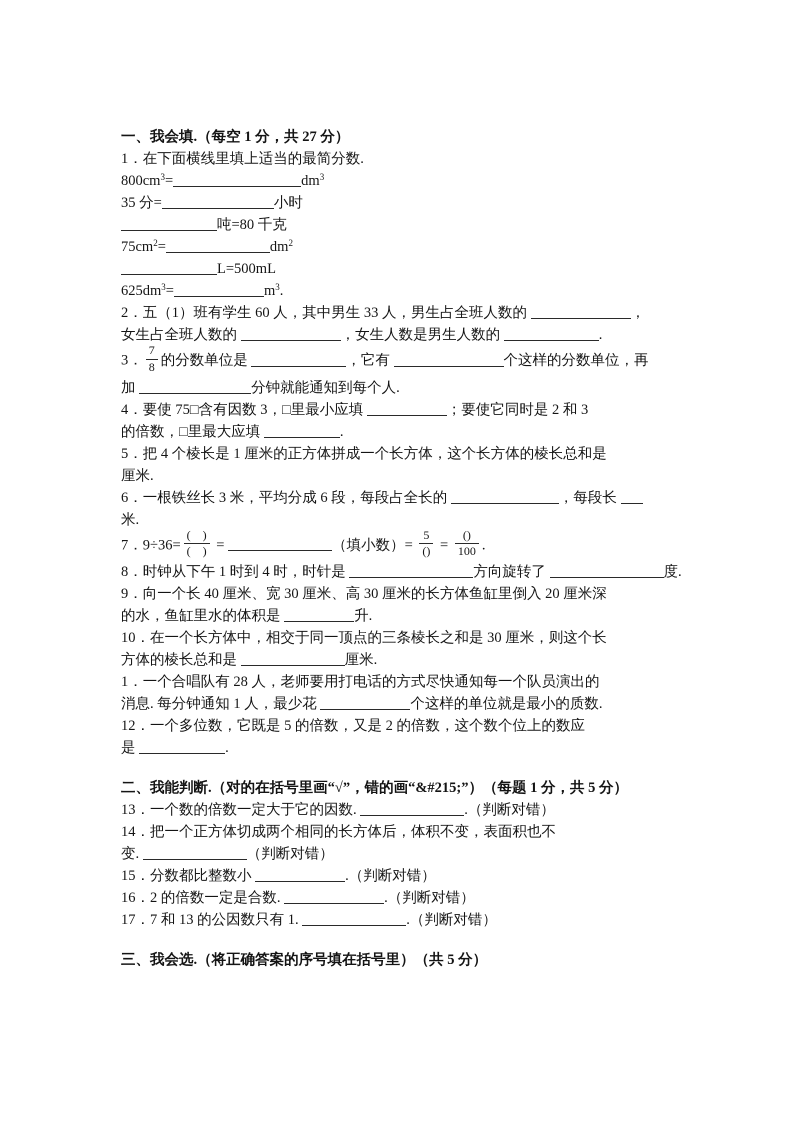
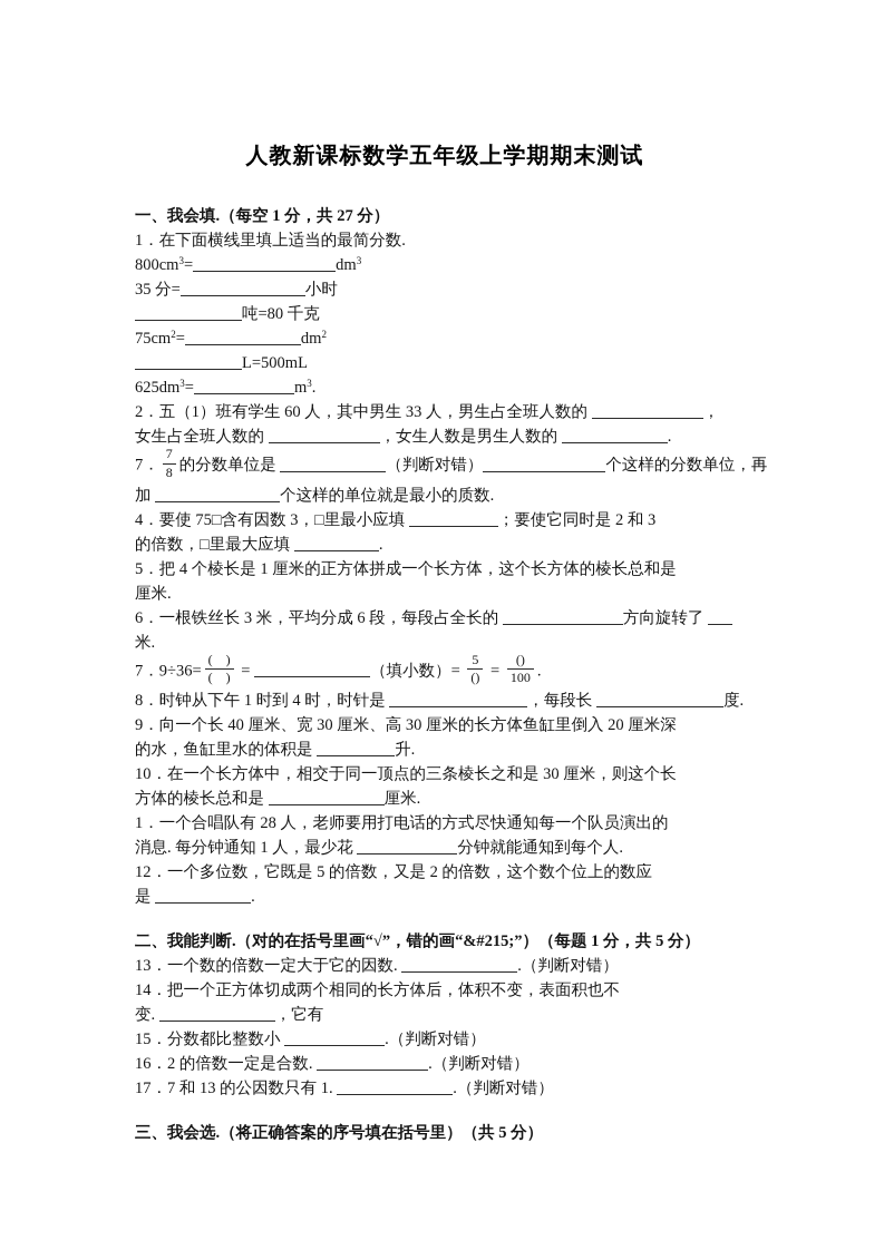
+ 人教新课标数学五年级上学期期末测试
  一、我会填.（每空 1 分，共 27 分）
  1．在下面横线里填上适当的最简分数.
  800cm3= dm3
  35 分= 小时
  吨=80 千克
  75cm2= dm2
  L=500mL
  625dm3= m3.
  2．五（1）班有学生 60 人，其中男生 33 人，男生占全班人数的 ，
  女生占全班人数的 ，女生人数是男生人数的 .
- 3．
+ 7．
  7
  8
- 的分数单位是 ，它有 个这样的分数单位，再
+ 的分数单位是 （判断对错） 个这样的分数单位，再
- 加 分钟就能通知到每个人.
+ 加 个这样的单位就是最小的质数.
  4．要使 75□含有因数 3，□里最小应填 ；要使它同时是 2 和 3
  的倍数，□里最大应填 .
  5．把 4 个棱长是 1 厘米的正方体拼成一个长方体，这个长方体的棱长总和是
  厘米.
- 6．一根铁丝长 3 米，平均分成 6 段，每段占全长的 ，每段长
+ 6．一根铁丝长 3 米，平均分成 6 段，每段占全长的 方向旋转了
  米.
  7．9÷36=
  ( )
  ( )
  = （填小数）=
  5
  ()
  =
  ()
  100
  .
- 8．时钟从下午 1 时到 4 时，时针是 方向旋转了 度.
+ 8．时钟从下午 1 时到 4 时，时针是 ，每段长 度.
  9．向一个长 40 厘米、宽 30 厘米、高 30 厘米的长方体鱼缸里倒入 20 厘米深
  的水，鱼缸里水的体积是 升.
  10．在一个长方体中，相交于同一顶点的三条棱长之和是 30 厘米，则这个长
  方体的棱长总和是 厘米.
  1．一个合唱队有 28 人，老师要用打电话的方式尽快通知每一个队员演出的
- 消息. 每分钟通知 1 人，最少花 个这样的单位就是最小的质数.
+ 消息. 每分钟通知 1 人，最少花 分钟就能通知到每个人.
  12．一个多位数，它既是 5 的倍数，又是 2 的倍数，这个数个位上的数应
  是 .
  二、我能判断.（对的在括号里画“√”，错的画“&#215;”）（每题 1 分，共 5 分）
  13．一个数的倍数一定大于它的因数. .（判断对错）
  14．把一个正方体切成两个相同的长方体后，体积不变，表面积也不
- 变. （判断对错）
+ 变. ，它有
  15．分数都比整数小 .（判断对错）
  16．2 的倍数一定是合数. .（判断对错）
  17．7 和 13 的公因数只有 1. .（判断对错）
  三、我会选.（将正确答案的序号填在括号里）（共 5 分）
